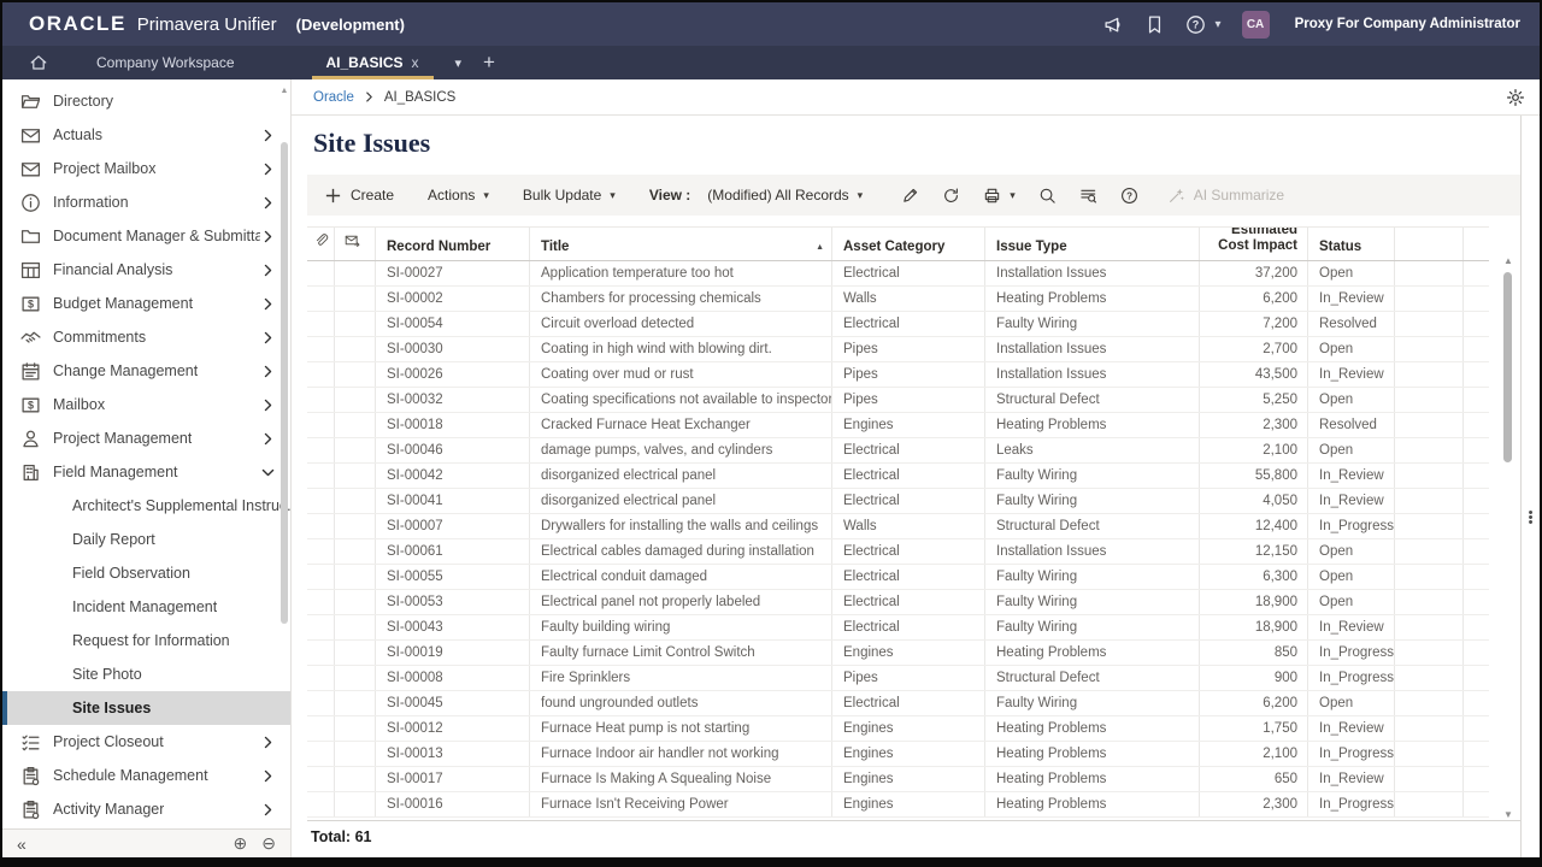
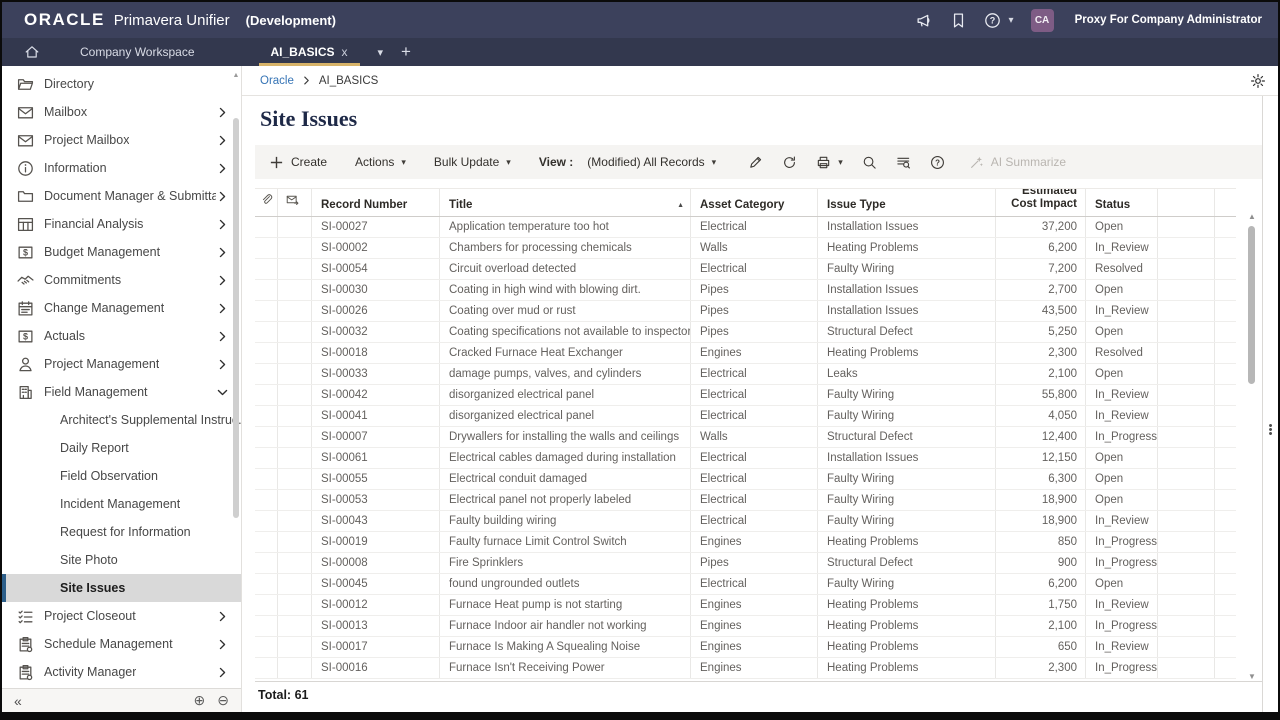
  ORACLE
  Primavera Unifier
  (Development)
  ?
  ▾
  CA
  Proxy For Company Administrator
  Company Workspace
  AI_BASICS
  x
  ▾
  +
  Directory
- Actuals
+ Mailbox
  Project Mailbox
  Information
  Document Manager & Submitta
  Financial Analysis
  $
  Budget Management
  Commitments
  Change Management
  $
- Mailbox
+ Actuals
  Project Management
  Field Management
  Architect's Supplemental Instru.
  Daily Report
  Field Observation
  Incident Management
  Request for Information
  Site Photo
  Site Issues
  Project Closeout
  Schedule Management
  Activity Manager
  «
  ⊕
  ⊖
  Oracle
  AI_BASICS
  Site Issues
  Create
  Actions
  ▾
  Bulk Update
  ▾
  View :
  (Modified) All Records
  ▾
  ▾
  ?
  AI Summarize
  Record Number
  Title
  Asset Category
  Issue Type
  Estimated
  Cost Impact
  Status
  SI-00027
  Application temperature too hot
  Electrical
  Installation Issues
  37,200
  Open
  SI-00002
  Chambers for processing chemicals
  Walls
  Heating Problems
  6,200
  In_Review
  SI-00054
  Circuit overload detected
  Electrical
  Faulty Wiring
  7,200
  Resolved
  SI-00030
  Coating in high wind with blowing dirt.
  Pipes
  Installation Issues
  2,700
  Open
  SI-00026
  Coating over mud or rust
  Pipes
  Installation Issues
  43,500
  In_Review
  SI-00032
  Coating specifications not available to inspector
  Pipes
  Structural Defect
  5,250
  Open
  SI-00018
  Cracked Furnace Heat Exchanger
  Engines
  Heating Problems
  2,300
  Resolved
- SI-00046
+ SI-00033
  damage pumps, valves, and cylinders
  Electrical
  Leaks
  2,100
  Open
  SI-00042
  disorganized electrical panel
  Electrical
  Faulty Wiring
  55,800
  In_Review
  SI-00041
  disorganized electrical panel
  Electrical
  Faulty Wiring
  4,050
  In_Review
  SI-00007
  Drywallers for installing the walls and ceilings
  Walls
  Structural Defect
  12,400
  In_Progress
  SI-00061
  Electrical cables damaged during installation
  Electrical
  Installation Issues
  12,150
  Open
  SI-00055
  Electrical conduit damaged
  Electrical
  Faulty Wiring
  6,300
  Open
  SI-00053
  Electrical panel not properly labeled
  Electrical
  Faulty Wiring
  18,900
  Open
  SI-00043
  Faulty building wiring
  Electrical
  Faulty Wiring
  18,900
  In_Review
  SI-00019
  Faulty furnace Limit Control Switch
  Engines
  Heating Problems
  850
  In_Progress
  SI-00008
  Fire Sprinklers
  Pipes
  Structural Defect
  900
  In_Progress
  SI-00045
  found ungrounded outlets
  Electrical
  Faulty Wiring
  6,200
  Open
  SI-00012
  Furnace Heat pump is not starting
  Engines
  Heating Problems
  1,750
  In_Review
  SI-00013
  Furnace Indoor air handler not working
  Engines
  Heating Problems
  2,100
  In_Progress
  SI-00017
  Furnace Is Making A Squealing Noise
  Engines
  Heating Problems
  650
  In_Review
  SI-00016
  Furnace Isn't Receiving Power
  Engines
  Heating Problems
  2,300
  In_Progress
  Total: 61
  ▲
  ▼
  •
  •
  •
